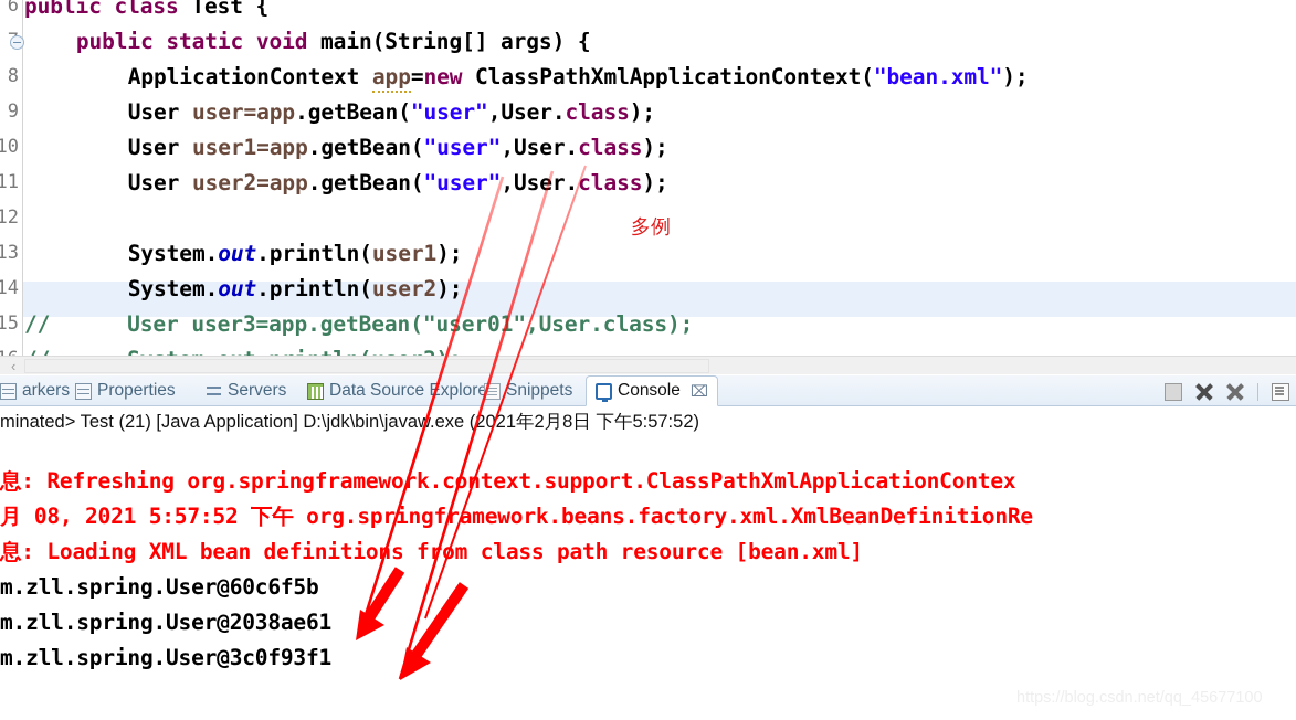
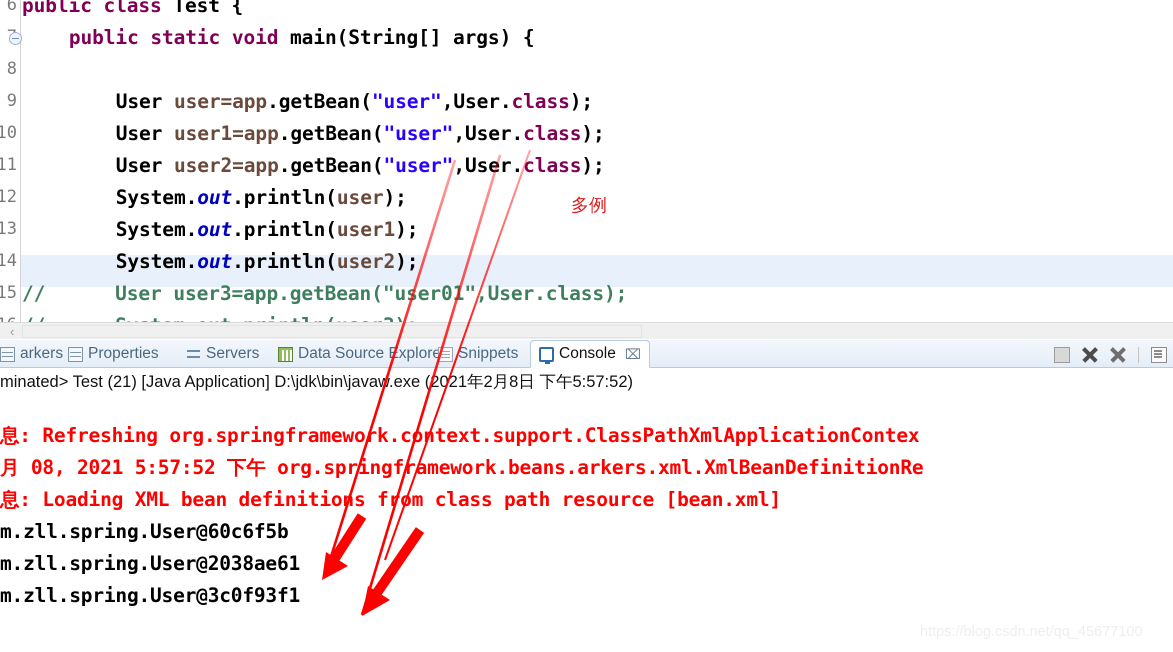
  6
  8
  9
  10
  11
  12
  13
  14
  15
  public class Test {
  public static void main(String[] args) {
- ApplicationContext app=new ClassPathXmlApplicationContext("bean.xml");
  User user=app.getBean("user",User.class);
  User user1=app.getBean("user",User.class);
  User user2=app.getBean("user",User.class);
+ System.out.println(user);
  System.out.println(user1);
  System.out.println(user2);
  // User user3=app.getBean("uer0",User.class);
  多例
  ‹
  arkers
  Properties
  Servers
  Data Sourcexplore
  Snippets
  Console
  ⌧
  minated> Test (21) [Java Application] D:\jdk\bin\javaw.exe (2021年2月8日 下午5:57:52)
  息: Refreshing org.springframework.cotext.support.ClassPathXmlApplicationContex
- 月 08, 2021 5:57:52 下午 org.springframework.beans.factory.xml.XmlBeanDefinitionRe
+ 月 08, 2021 5:57:52 下午 org.springframework.beans.arkers.xml.XmlBeanDefinitionRe
  息: Loading XML bean definitios frm class path resource [bean.xml]
  m.zll.spring.User@60c6f5b
  m.zll.spring.User@2038ae61
  m.zll.spring.User@3c0f93f1
